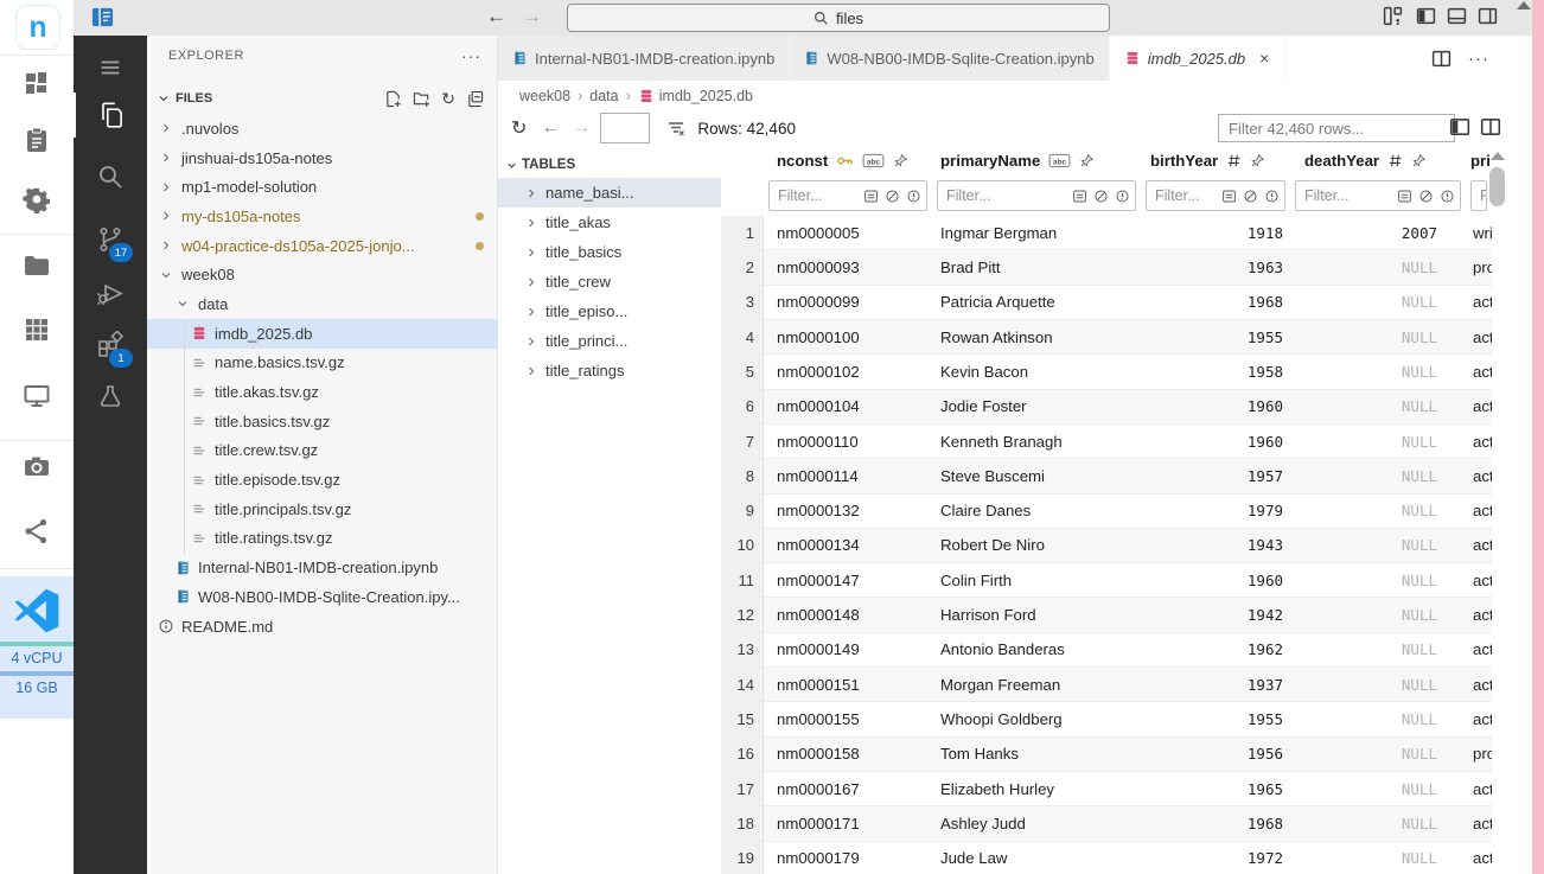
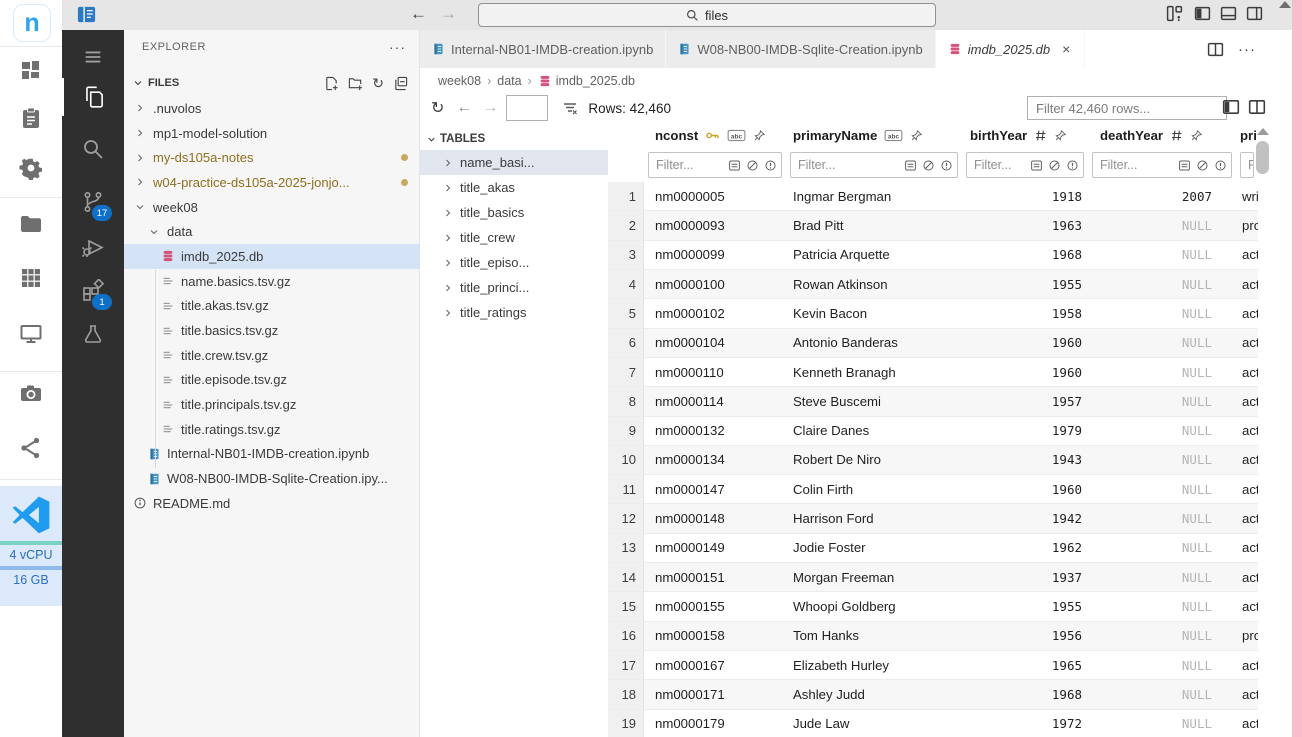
  n
  4 vCPU
  16 GB
  ←
  →
  files
  17
  1
  EXPLORER
  ···
  FILES
  ↻
  .nuvolos
- jinshuai-ds105a-notes
  mp1-model-solution
  my-ds105a-notes
  w04-practice-ds105a-2025-jonjo...
  week08
  data
  imdb_2025.db
  name.basics.tsv.gz
  title.akas.tsv.gz
  title.basics.tsv.gz
  title.crew.tsv.gz
  title.episode.tsv.gz
  title.principals.tsv.gz
  title.ratings.tsv.gz
  Internal-NB01-IMDB-creation.ipynb
  W08-NB00-IMDB-Sqlite-Creation.ipy...
  README.md
  Internal-NB01-IMDB-creation.ipynb
  W08-NB00-IMDB-Sqlite-Creation.ipynb
  imdb_2025.db
  ×
  ···
  week08
  ›
  data
  ›
  imdb_2025.db
  ↻
  ←
  →
  Rows: 42,460
  Filter 42,460 rows...
  TABLES
  name_basi...
  title_akas
  title_basics
  title_crew
  title_episo...
  title_princi...
  title_ratings
  nconst
  primaryName
  birthYear
  deathYear
  pri
  Filter...
  Filter...
  Filter...
  Filter...
  1
  nm0000005
  Ingmar Bergman
  1918
  2007
  wri
  2
  nm0000093
  Brad Pitt
  1963
  NULL
  pro
  3
  nm0000099
  Patricia Arquette
  1968
  NULL
  act
  4
  nm0000100
  Rowan Atkinson
  1955
  NULL
  act
  5
  nm0000102
  Kevin Bacon
  1958
  NULL
  act
  6
  nm0000104
- Jodie Foster
+ Antonio Banderas
  1960
  NULL
  act
  7
  nm0000110
  Kenneth Branagh
  1960
  NULL
  act
  8
  nm0000114
  Steve Buscemi
  1957
  NULL
  act
  9
  nm0000132
  Claire Danes
  1979
  NULL
  act
  10
  nm0000134
  Robert De Niro
  1943
  NULL
  act
  11
  nm0000147
  Colin Firth
  1960
  NULL
  act
  12
  nm0000148
  Harrison Ford
  1942
  NULL
  act
  13
  nm0000149
- Antonio Banderas
+ Jodie Foster
  1962
  NULL
  act
  14
  nm0000151
  Morgan Freeman
  1937
  NULL
  act
  15
  nm0000155
  Whoopi Goldberg
  1955
  NULL
  act
  16
  nm0000158
  Tom Hanks
  1956
  NULL
  pro
  17
  nm0000167
  Elizabeth Hurley
  1965
  NULL
  act
  18
  nm0000171
  Ashley Judd
  1968
  NULL
  act
  19
  nm0000179
  Jude Law
  1972
  NULL
  act
